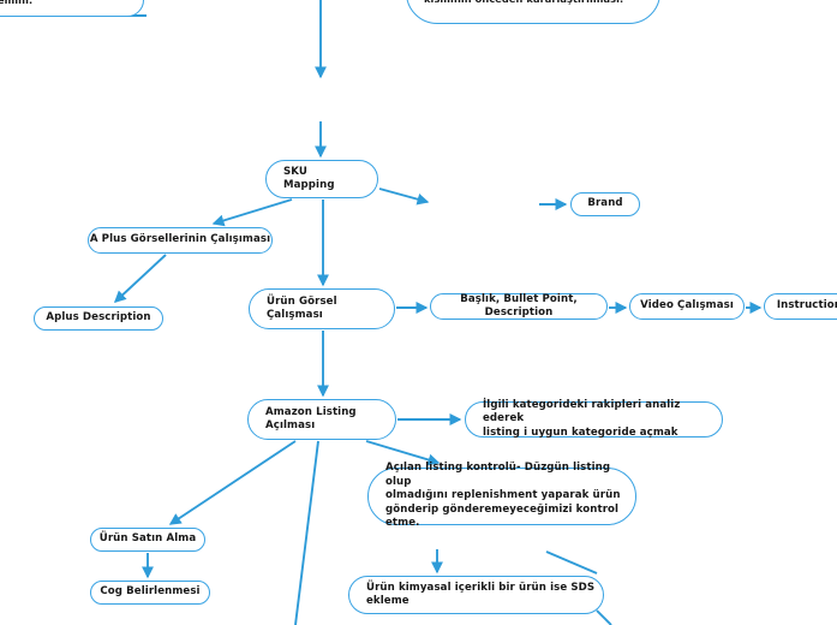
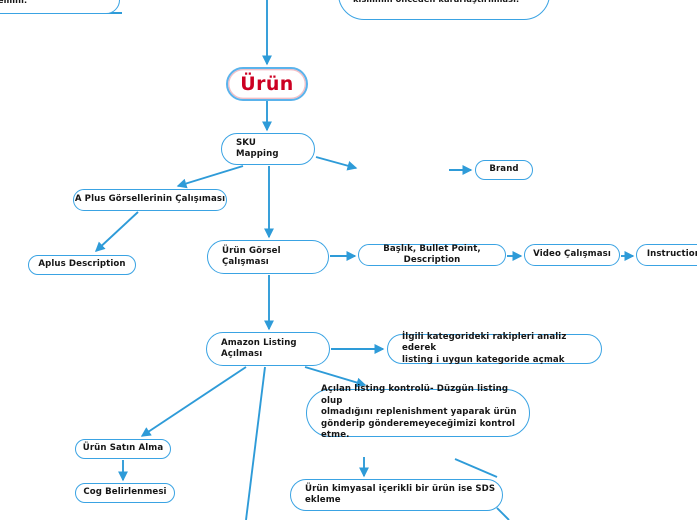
+ Ürün
  SKU
  Mapping
  Brand
  A Plus Görsellerinin Çalışıması
  Aplus Description
  Ürün Görsel
  Çalışması
  Başlık, Bullet Point, Description
  Video Çalışması
  Instructio
  Amazon Listing
  Açılması
  İlgili kategorideki rakipleri analiz ederek
  listing i uygun kategoride açmak
  Açılan listing kontrolü- Düzgün listing olup
  olmadığını replenishment yaparak ürün
  gönderip gönderemeyeceğimizi kontrol
  etme.
  Ürün Satın Alma
  Cog Belirlenmesi
  Ürün kimyasal içerikli bir ürün ise SDS
  ekleme
